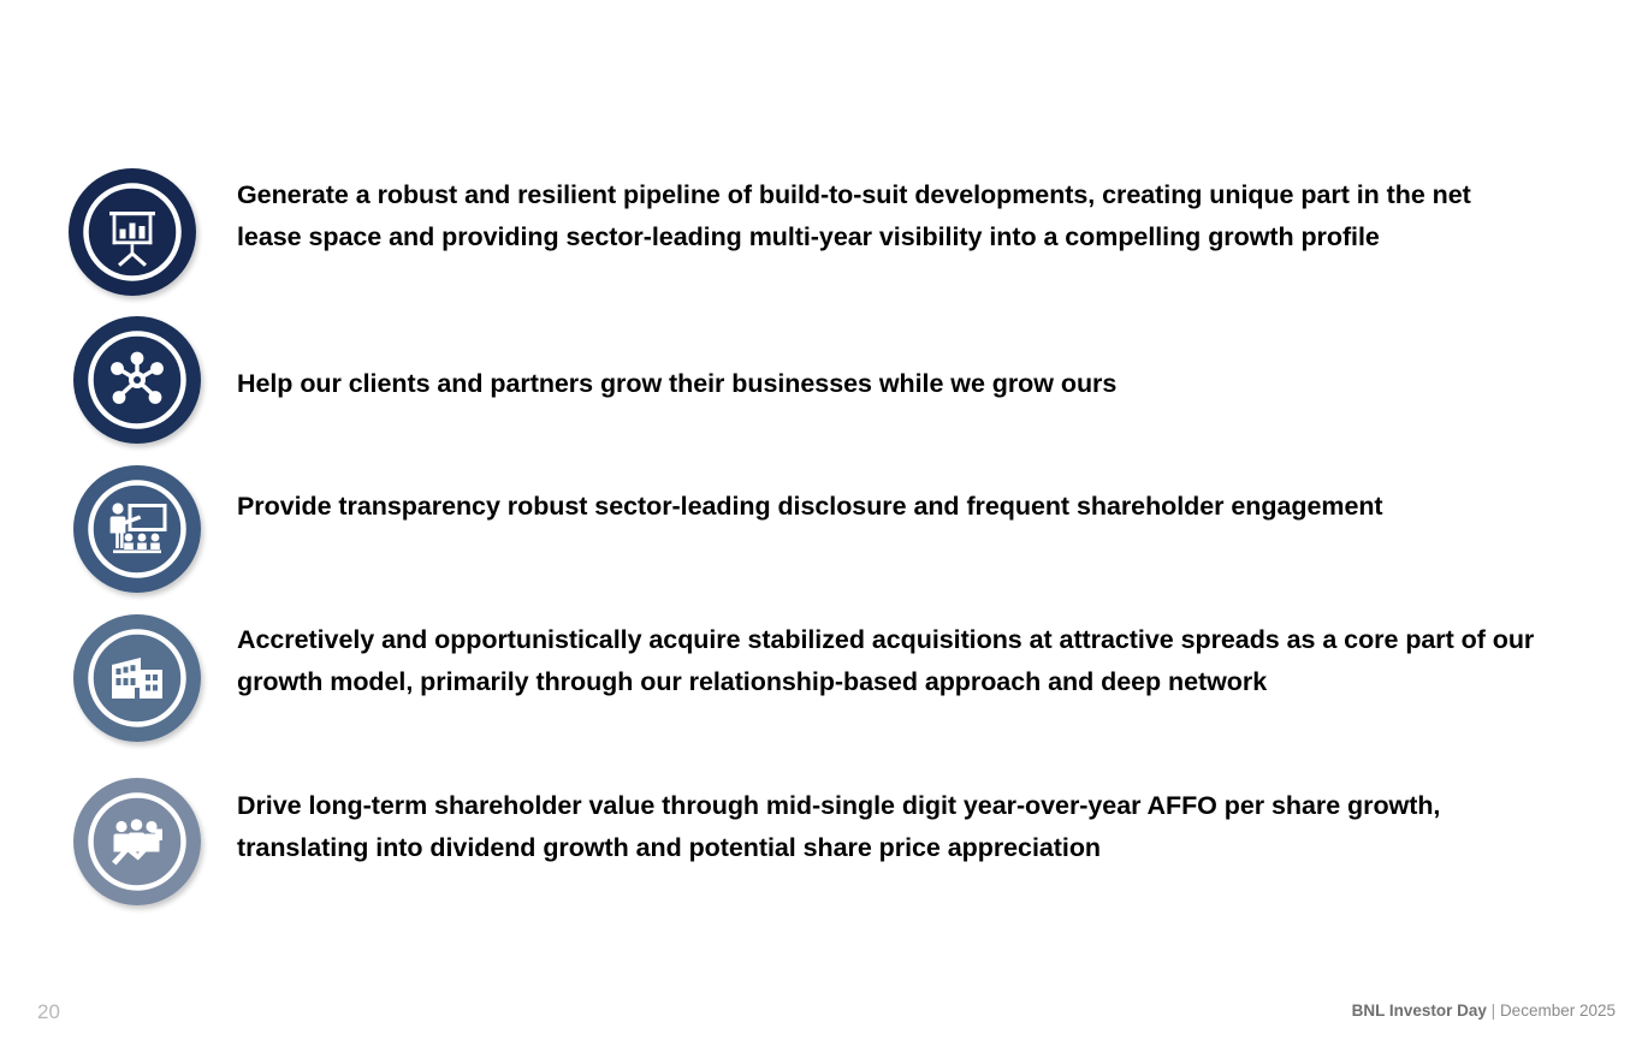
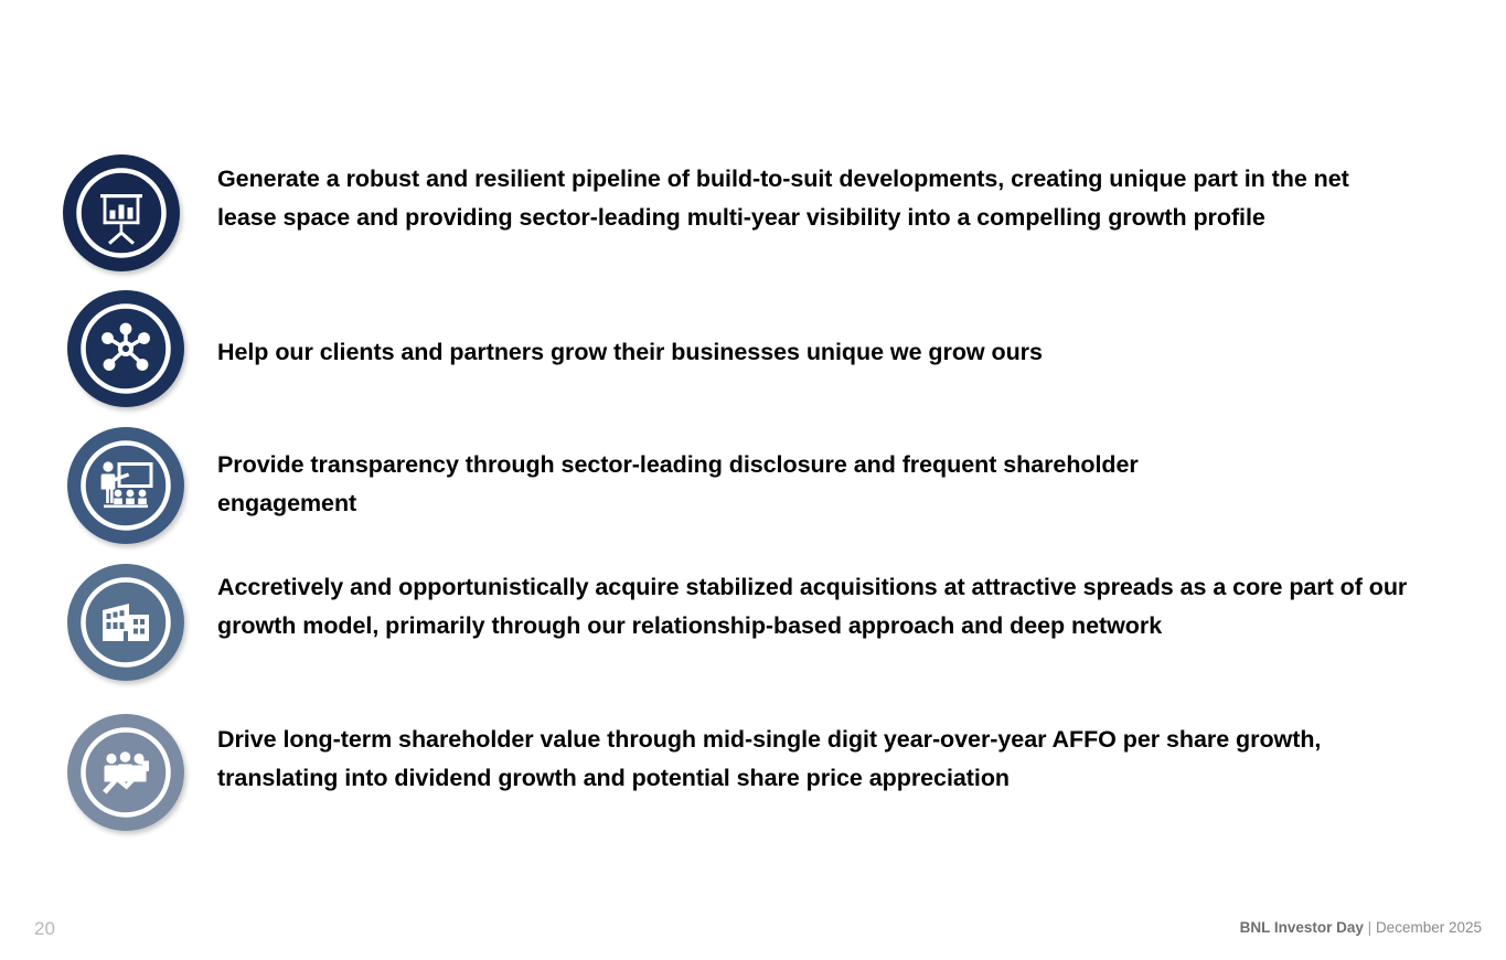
  Generate a robust and resilient pipeline of build-to-suit developments, creating unique part in the net lease space and providing sector-leading multi-year visibility into a compelling growth profile
- Help our clients and partners grow their businesses while we grow ours
+ Help our clients and partners grow their businesses unique we grow ours
- Provide transparency robust sector-leading disclosure and frequent shareholder engagement
+ Provide transparency through sector-leading disclosure and frequent shareholder engagement
  Accretively and opportunistically acquire stabilized acquisitions at attractive spreads as a core part of our growth model, primarily through our relationship-based approach and deep network
  Drive long-term shareholder value through mid-single digit year-over-year AFFO per share growth, translating into dividend growth and potential share price appreciation
  20
  BNL Investor Day | December 2025
